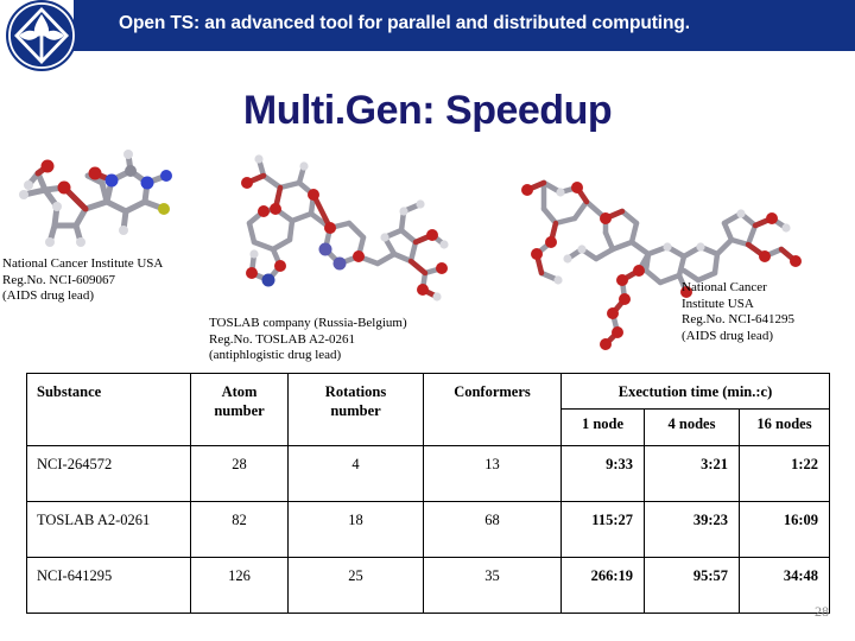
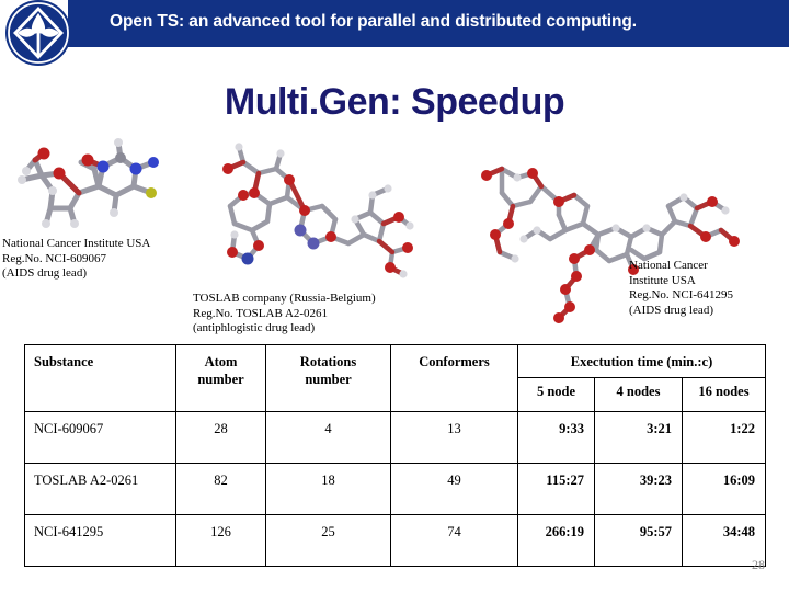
  Open TS: an advanced tool for parallel and distributed computing.
  Multi.Gen: Speedup
  National Cancer Institute USA
  Reg.No. NCI-609067
  (AIDS drug lead)
  TOSLAB company (Russia-Belgium)
  Reg.No. TOSLAB A2-0261
  (antiphlogistic drug lead)
  National Cancer
  Institute USA
  Reg.No. NCI-641295
  (AIDS drug lead)
  Substance	Atom number	Rotations number	Conformers	Exectution time (min.:c)
- 1 node	4 nodes	16 nodes
+ 5 node	4 nodes	16 nodes
- NCI-264572	28	4	13	9:33	3:21	1:22
+ NCI-609067	28	4	13	9:33	3:21	1:22
- TOSLAB A2-0261	82	18	68	115:27	39:23	16:09
+ TOSLAB A2-0261	82	18	49	115:27	39:23	16:09
- NCI-641295	126	25	35	266:19	95:57	34:48
+ NCI-641295	126	25	74	266:19	95:57	34:48
  28
